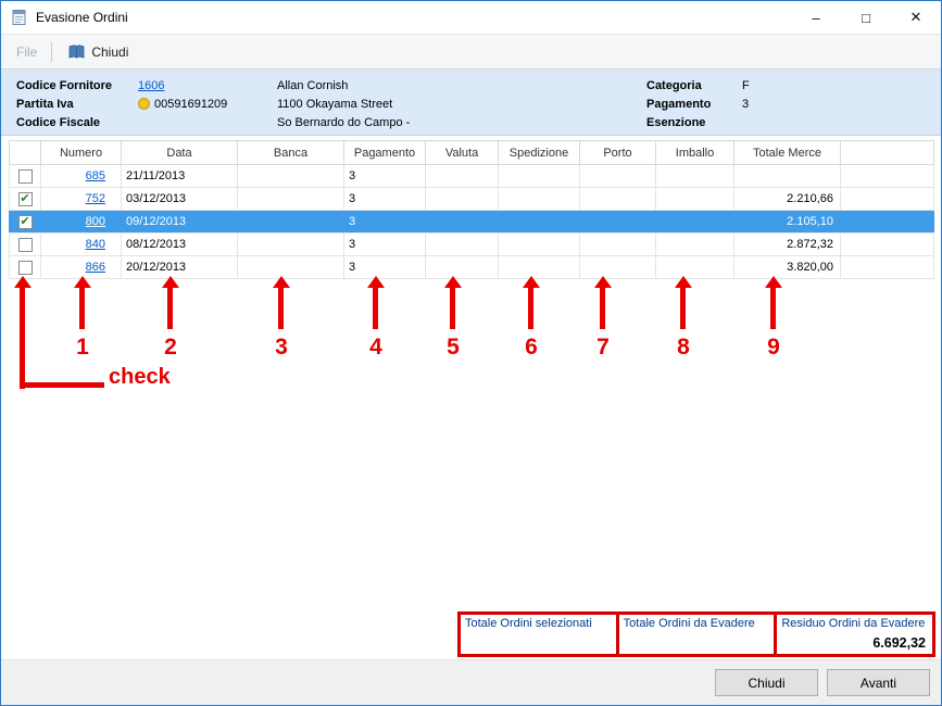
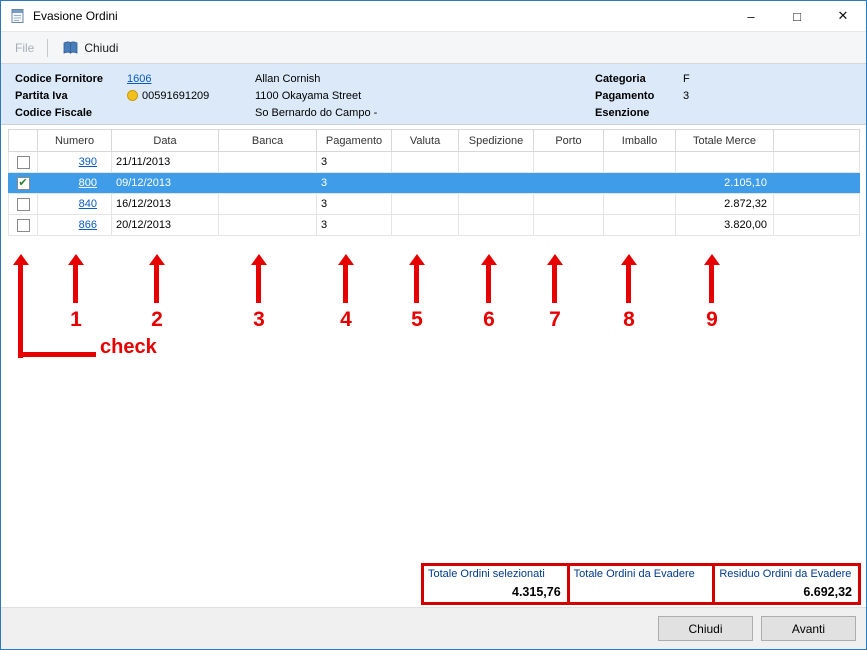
  Evasione Ordini
  –
  □
  ✕
  File
  Chiudi
  Codice Fornitore
  1606
  Allan Cornish
  Categoria
  F
  Partita Iva
  00591691209
  1100 Okayama Street
  Pagamento
  3
  Codice Fiscale
  So Bernardo do Campo -
  Esenzione
  	Numero	Data	Banca	Pagamento	Valuta	Spedizione	Porto	Imballo	Totale Merce
- 	685	21/11/2013		3
+ 	390	21/11/2013		3
- ✔	752	03/12/2013		3					2.210,66
  ✔	800	09/12/2013		3					2.105,10
- 	840	08/12/2013		3					2.872,32
+ 	840	16/12/2013		3					2.872,32
  	866	20/12/2013		3					3.820,00
  check
  1
  2
  3
  4
  5
  6
  7
  8
  9
  Totale Ordini selezionati
+ 4.315,76
  Totale Ordini da Evadere
  Residuo Ordini da Evadere
  6.692,32
  Chiudi
  Avanti
